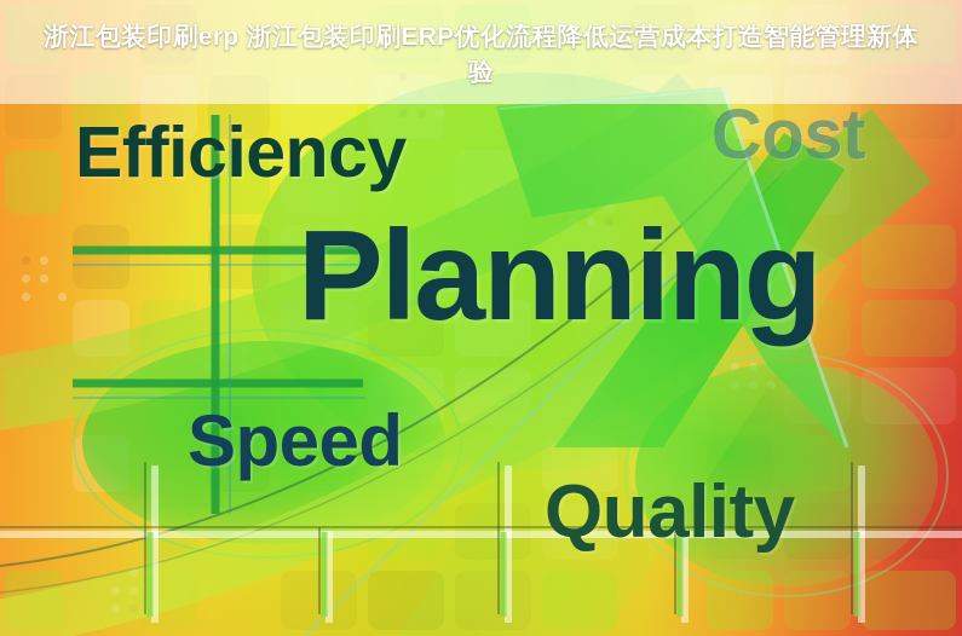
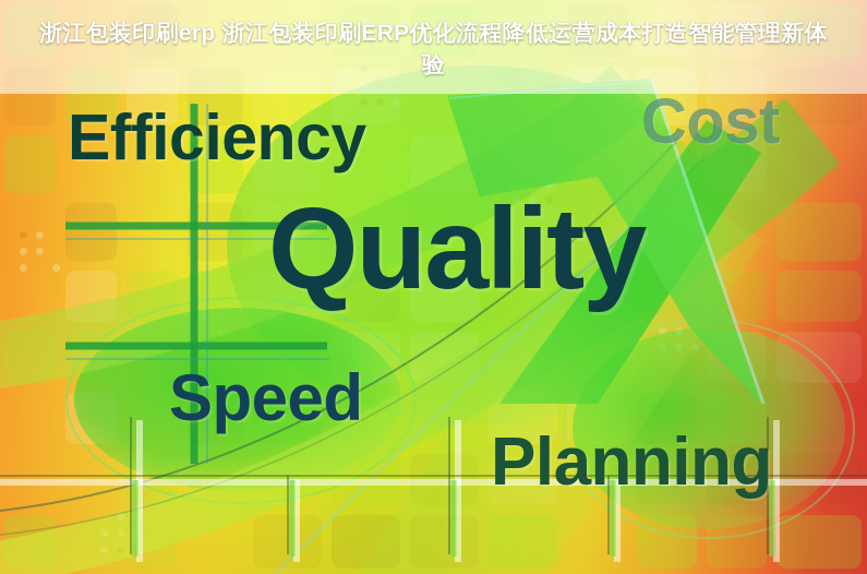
  Cost
  Efficiency
- Planning
+ Quality
  Speed
- Quality
+ Planning
  浙江包装印刷erp 浙江包装印刷ERP优化流程降低运营成本打造智能管理新体验
